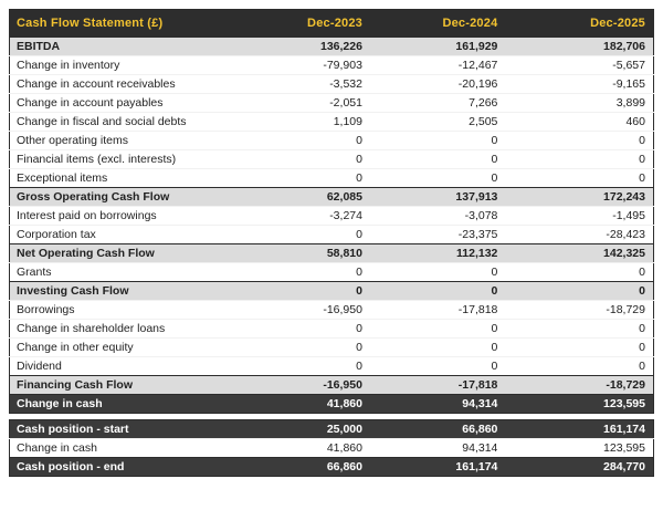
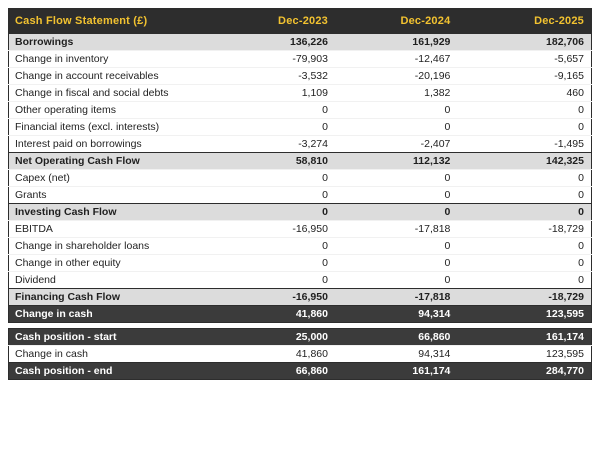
  Cash Flow Statement (£)	Dec-2023	Dec-2024	Dec-2025
- EBITDA	136,226	161,929	182,706
+ Borrowings	136,226	161,929	182,706
  Change in inventory	-79,903	-12,467	-5,657
  Change in account receivables	-3,532	-20,196	-9,165
- Change in account payables	-2,051	7,266	3,899
- Change in fiscal and social debts	1,109	2,505	460
+ Change in fiscal and social debts	1,109	1,382	460
  Other operating items	0	0	0
  Financial items (excl. interests)	0	0	0
- Exceptional items	0	0	0
- Gross Operating Cash Flow	62,085	137,913	172,243
- Interest paid on borrowings	-3,274	-3,078	-1,495
+ Interest paid on borrowings	-3,274	-2,407	-1,495
- Corporation tax	0	-23,375	-28,423
  Net Operating Cash Flow	58,810	112,132	142,325
+ Capex (net)	0	0	0
  Grants	0	0	0
  Investing Cash Flow	0	0	0
- Borrowings	-16,950	-17,818	-18,729
+ EBITDA	-16,950	-17,818	-18,729
  Change in shareholder loans	0	0	0
  Change in other equity	0	0	0
  Dividend	0	0	0
  Financing Cash Flow	-16,950	-17,818	-18,729
  Change in cash	41,860	94,314	123,595
  Cash position - start	25,000	66,860	161,174
  Change in cash	41,860	94,314	123,595
  Cash position - end	66,860	161,174	284,770
